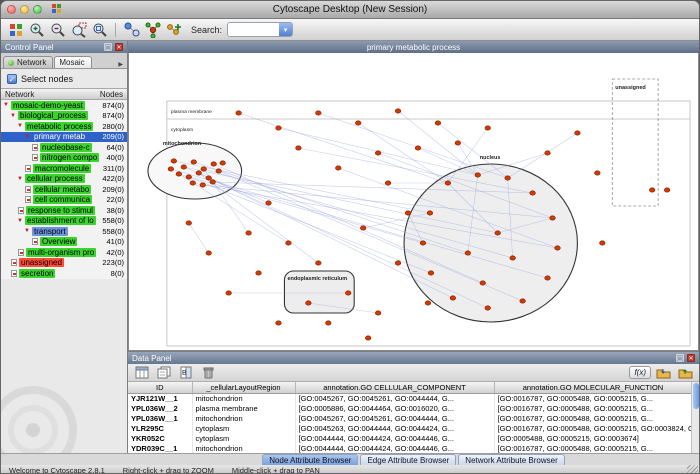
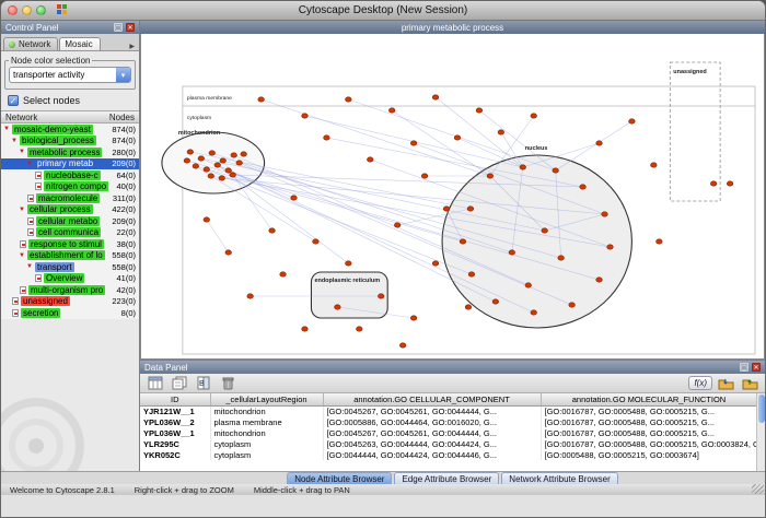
  Cytoscape Desktop (New Session)
- Search:
  Control Panel
  Network
  Mosaic
+ Node color selection
+ transporter activity
  ✓
  Select nodes
  Network
  Nodes
  mosaic-demo-yeast
  874(0)
  biological_process
  874(0)
  metabolic process
  280(0)
  primary metab
  209(0)
  nucleobase-c
  64(0)
  nitrogen compo
  40(0)
  macromolecule
  311(0)
  cellular process
  422(0)
  cellular metabo
  209(0)
  cell communica
  22(0)
  response to stimul
  38(0)
  establishment of lo
  558(0)
  transport
  558(0)
  Overview
  41(0)
  multi-organism pro
  42(0)
  unassigned
  223(0)
  secretion
  8(0)
  primary metabolic process
  Data Panel
  f(x)
  ID	_cellularLayoutRegion	annotation.GO CELLULAR_COMPONENT	annotation.GO MOLECULAR_FUNCTION
  YJR121W__1	mitochondrion	[GO:0045267, GO:0045261, GO:0044444, G...	[GO:0016787, GO:0005488, GO:0005215, G...
  YPL036W__2	plasma membrane	[GO:0005886, GO:0044464, GO:0016020, G...	[GO:0016787, GO:0005488, GO:0005215, G...
  YPL036W__1	mitochondrion	[GO:0045267, GO:0045261, GO:0044444, G...	[GO:0016787, GO:0005488, GO:0005215, G...
  YLR295C	cytoplasm	[GO:0045263, GO:0044444, GO:0044424, G...	[GO:0016787, GO:0005488, GO:0005215, GO:0003824,
  YKR052C	cytoplasm	[GO:0044444, GO:0044424, GO:0044446, G...	[GO:0005488, GO:0005215, GO:0003674]
- YDR039C__1	mitochondrion	[GO:0044444, GO:0044424, GO:0044446, G...	[GO:0016787, GO:0005488, GO:0005215, G...
  Node Attribute Browser
  Edge Attribute Browser
  Network Attribute Browser
  Welcome to Cytoscape 2.8.1
  Right-click + drag to ZOOM
  Middle-click + drag to PAN
